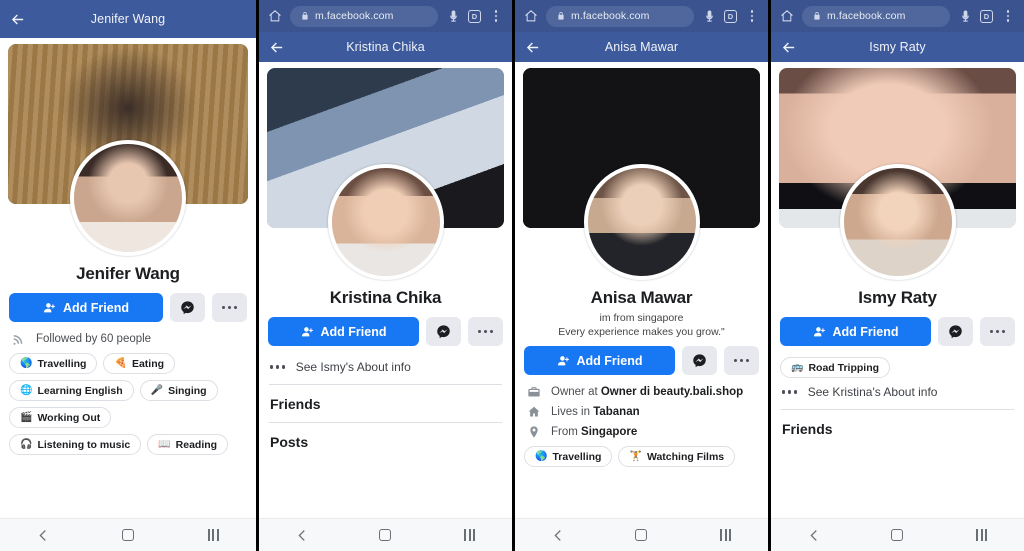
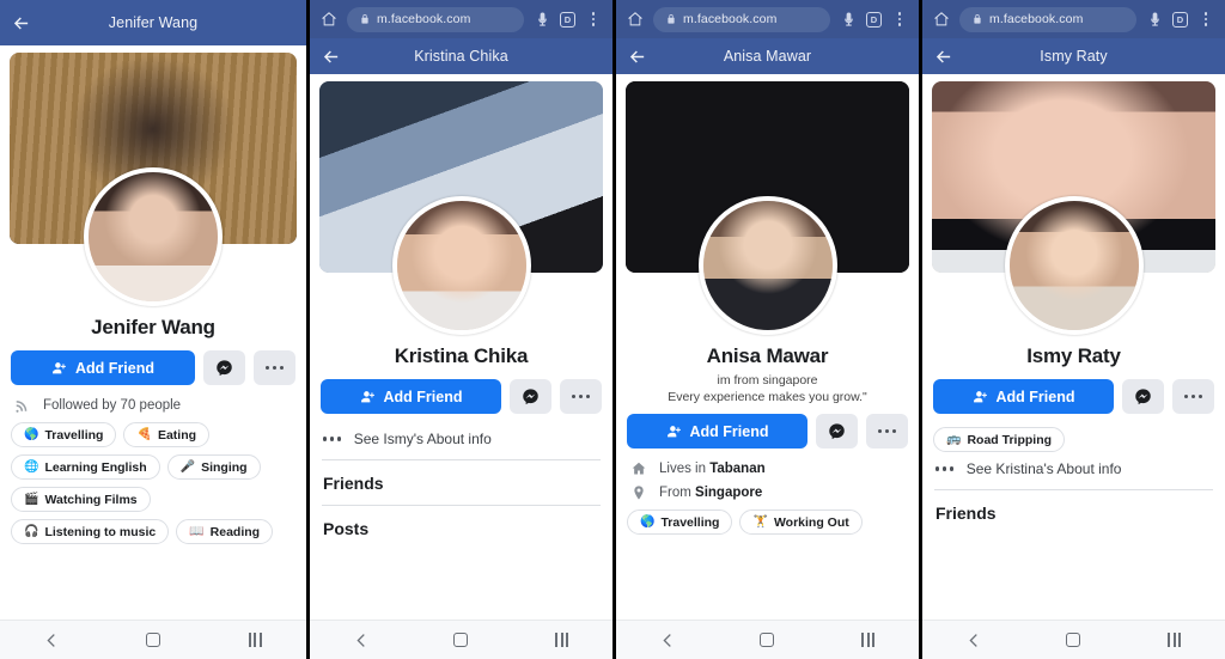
  Jenifer Wang
  Jenifer Wang
  Add Friend
- Followed by 60 people
+ Followed by 70 people
  🌎
  Travelling
  🍕
  Eating
  🌐
  Learning English
  🎤
  Singing
  🎬
- Working Out
+ Watching Films
  🎧
  Listening to music
  📖
  Reading
  m.facebook.com
  D
  Kristina Chika
  Kristina Chika
  Add Friend
  See Ismy's About info
  Friends
  Posts
  m.facebook.com
  D
  Anisa Mawar
  Anisa Mawar
  im from singapore
  Every experience makes you grow."
  Add Friend
- Owner at Owner di beauty.bali.shop
  Lives in Tabanan
  From Singapore
  🌎
  Travelling
  🏋️
- Watching Films
+ Working Out
  m.facebook.com
  D
  Ismy Raty
  Ismy Raty
  Add Friend
  🚌
  Road Tripping
  See Kristina's About info
  Friends
